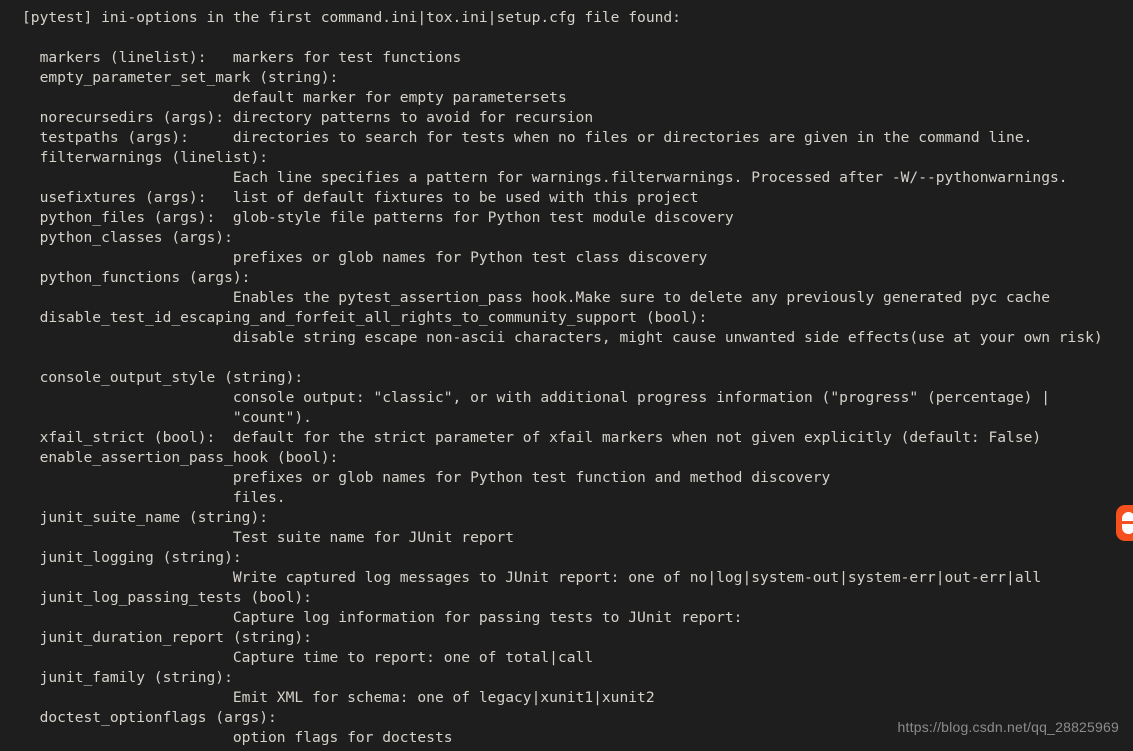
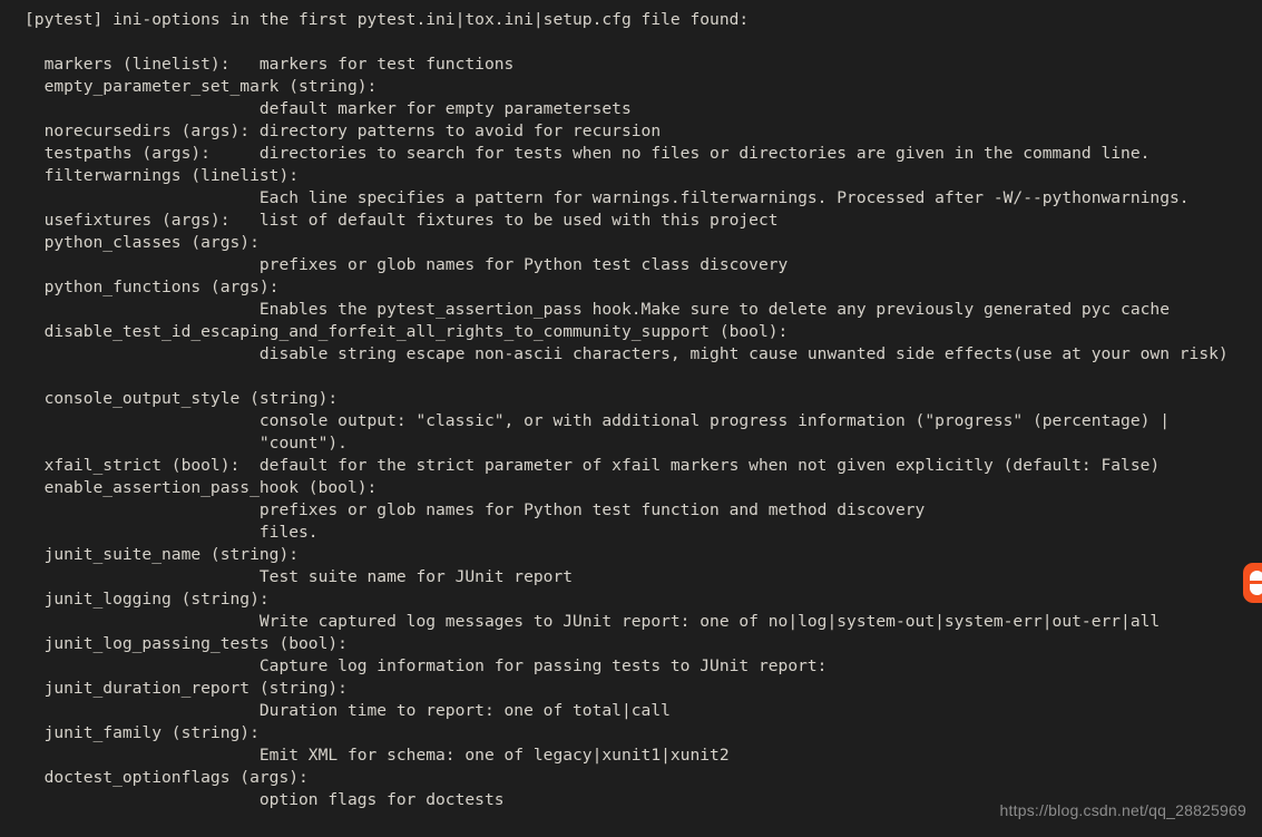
- [pytest] ini-options in the first command.ini|tox.ini|setup.cfg file found:
+ [pytest] ini-options in the first pytest.ini|tox.ini|setup.cfg file found:
  markers (linelist): markers for test functions
  empty_parameter_set_mark (string):
  default marker for empty parametersets
  norecursedirs (args): directory patterns to avoid for recursion
  testpaths (args): directories to search for tests when no files or directories are given in the command line.
  filterwarnings (linelist):
  Each line specifies a pattern for warnings.filterwarnings. Processed after -W/--pythonwarnings.
  usefixtures (args): list of default fixtures to be used with this project
- python_files (args): glob-style file patterns for Python test module discovery
  python_classes (args):
  prefixes or glob names for Python test class discovery
  python_functions (args):
  Enables the pytest_assertion_pass hook.Make sure to delete any previously generated pyc cache
  disable_test_id_escaping_and_forfeit_all_rights_to_community_support (bool):
  disable string escape non-ascii characters, might cause unwanted side effects(use at your own risk)
  console_output_style (string):
  console output: "classic", or with additional progress information ("progress" (percentage) |
  "count").
  xfail_strict (bool): default for the strict parameter of xfail markers when not given explicitly (default: False)
  enable_assertion_pass_hook (bool):
  prefixes or glob names for Python test function and method discovery
  files.
  junit_suite_name (string):
  Test suite name for JUnit report
  junit_logging (string):
  Write captured log messages to JUnit report: one of no|log|system-out|system-err|out-err|all
  junit_log_passing_tests (bool):
  Capture log information for passing tests to JUnit report:
  junit_duration_report (string):
- Capture time to report: one of total|call
+ Duration time to report: one of total|call
  junit_family (string):
  Emit XML for schema: one of legacy|xunit1|xunit2
  doctest_optionflags (args):
  option flags for doctests
  https://blog.csdn.net/qq_28825969
